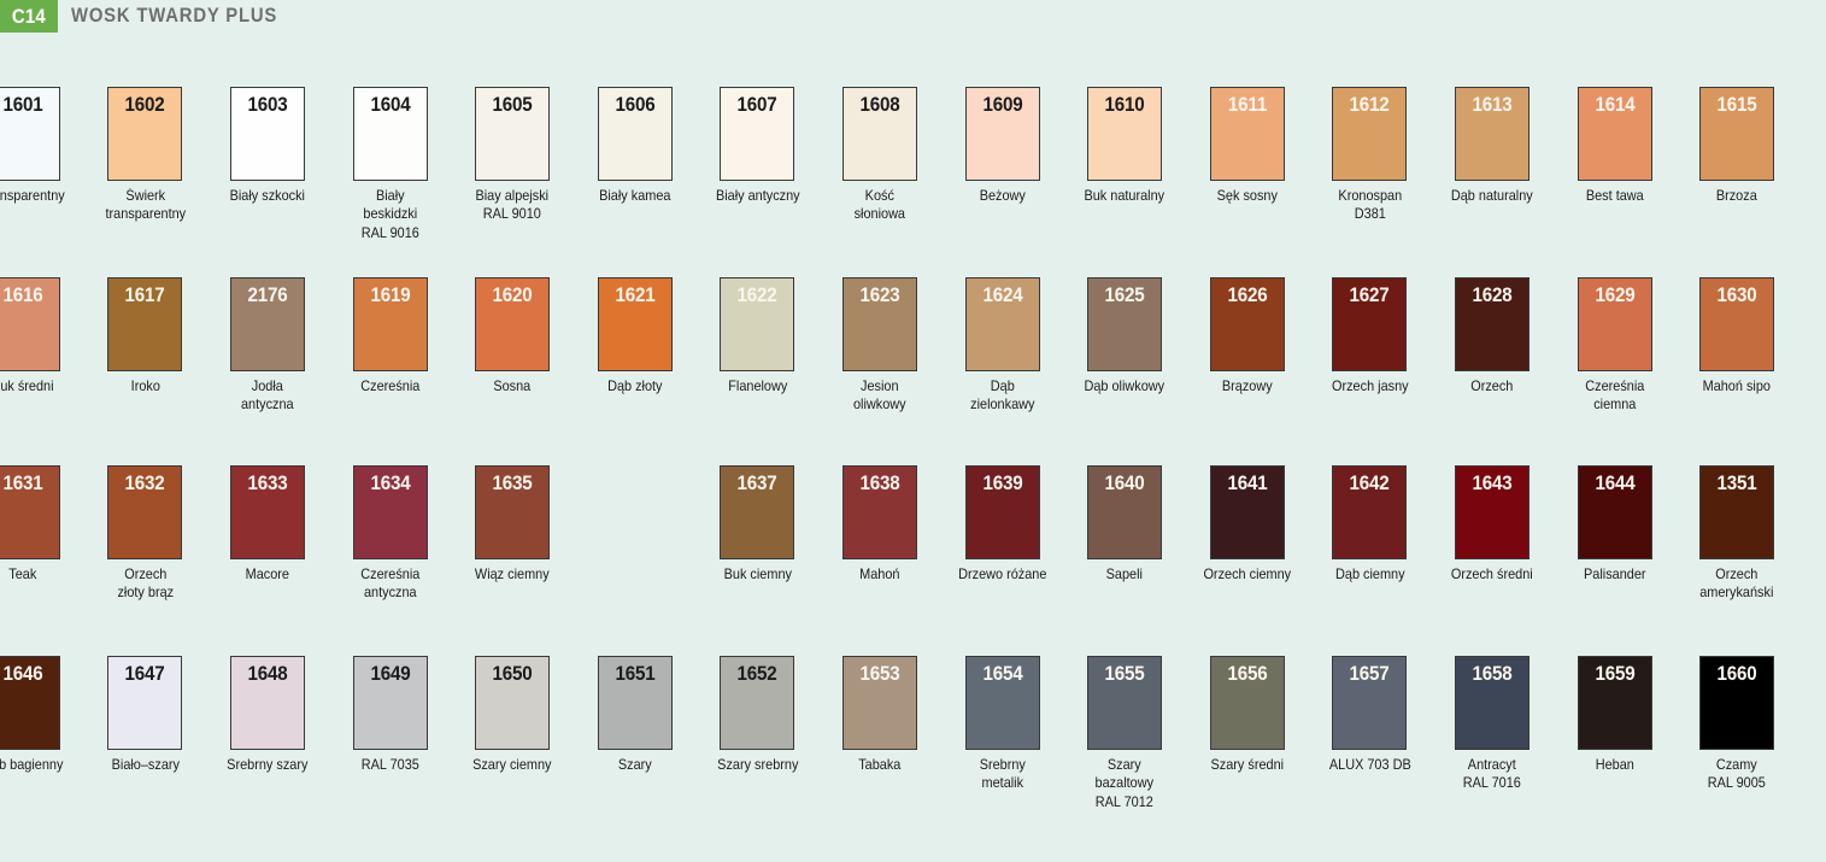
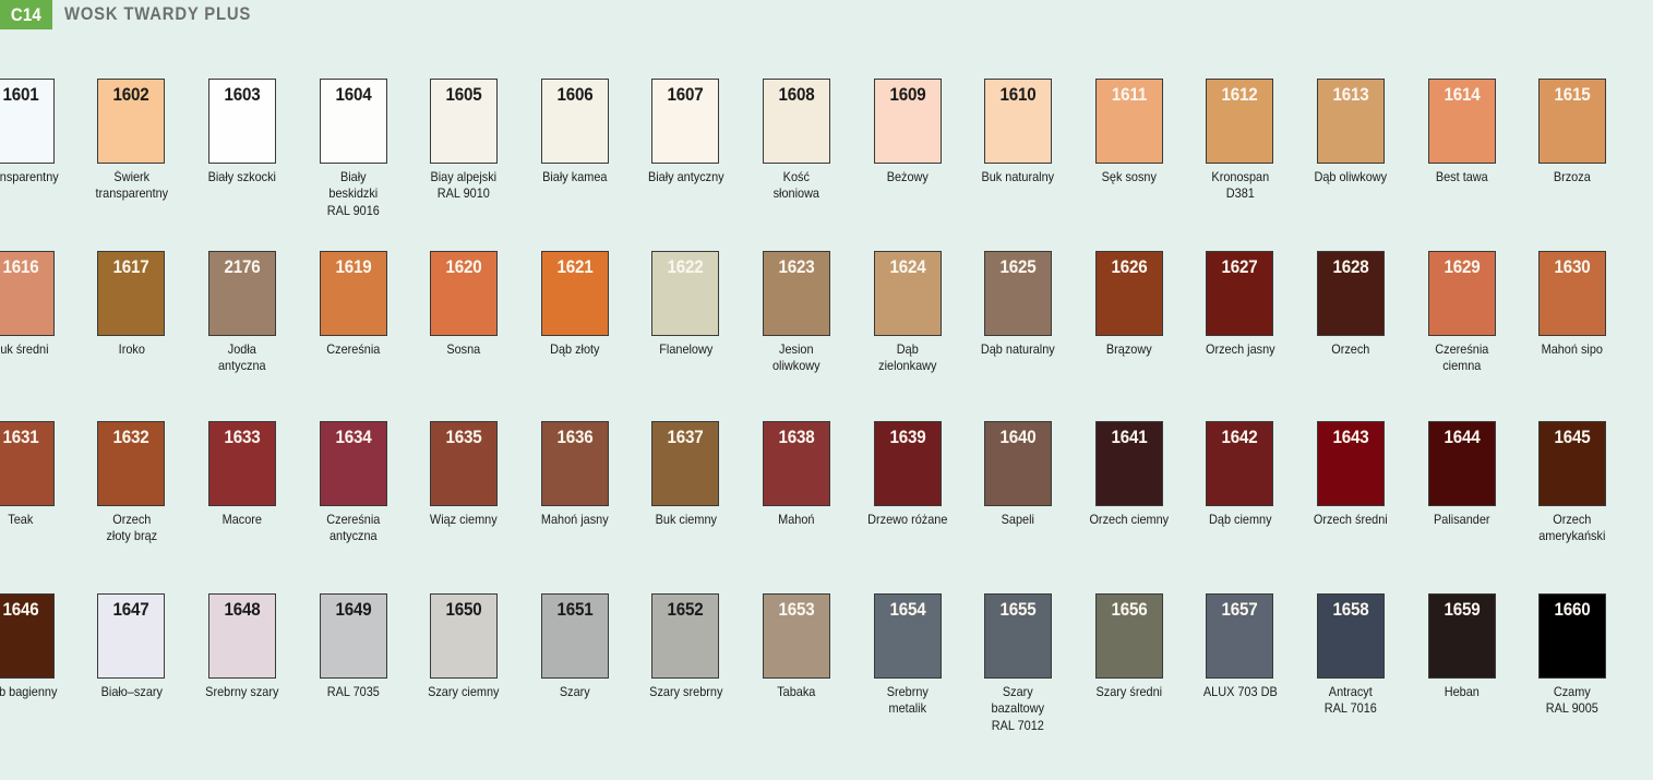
  C14
  WOSK TWARDY PLUS
  1601
  nsparentny
  1602
  Świerk
  transparentny
  1603
  Biały szkocki
  1604
  Biały
  beskidzki
  RAL 9016
  1605
  Biay alpejski
  RAL 9010
  1606
  Biały kamea
  1607
  Biały antyczny
  1608
  Kość
  słoniowa
  1609
  Beżowy
  1610
  Buk naturalny
  1611
  Sęk sosny
  1612
  Kronospan
  D381
  1613
- Dąb naturalny
+ Dąb oliwkowy
  1614
  Best tawa
  1615
  Brzoza
  1616
  uk średni
  1617
  Iroko
  2176
  Jodła
  antyczna
  1619
  Czereśnia
  1620
  Sosna
  1621
  Dąb złoty
  1622
  Flanelowy
  1623
  Jesion
  oliwkowy
  1624
  Dąb
  zielonkawy
  1625
- Dąb oliwkowy
+ Dąb naturalny
  1626
  Brązowy
  1627
  Orzech jasny
  1628
  Orzech
  1629
  Czereśnia
  ciemna
  1630
  Mahoń sipo
  1631
  Teak
  1632
  Orzech
  złoty brąz
  1633
  Macore
  1634
  Czereśnia
  antyczna
  1635
  Wiąz ciemny
+ 1636
+ Mahoń jasny
  1637
  Buk ciemny
  1638
  Mahoń
  1639
  Drzewo różane
  1640
  Sapeli
  1641
  Orzech ciemny
  1642
  Dąb ciemny
  1643
  Orzech średni
  1644
  Palisander
- 1351
+ 1645
  Orzech
  amerykański
  1646
  b bagienny
  1647
  Biało–szary
  1648
  Srebrny szary
  1649
  RAL 7035
  1650
  Szary ciemny
  1651
  Szary
  1652
  Szary srebrny
  1653
  Tabaka
  1654
  Srebrny
  metalik
  1655
  Szary
  bazaltowy
  RAL 7012
  1656
  Szary średni
  1657
  ALUX 703 DB
  1658
  Antracyt
  RAL 7016
  1659
  Heban
  1660
  Czamy
  RAL 9005
